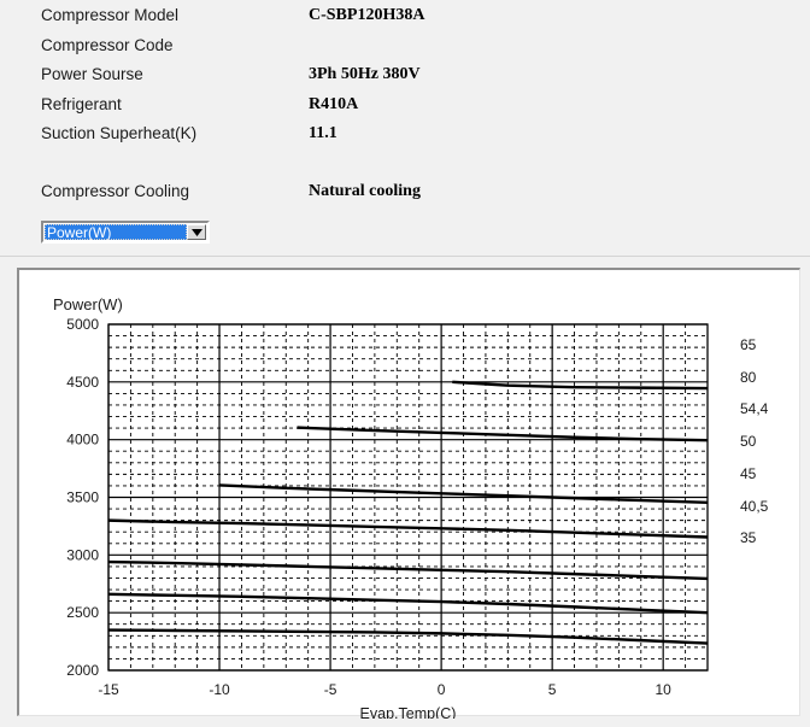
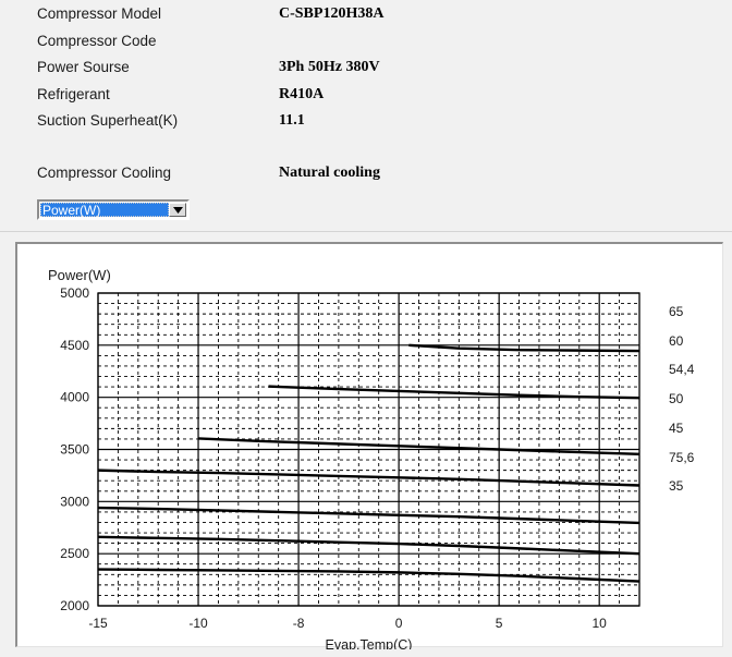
  Compressor Model
  C-SBP120H38A
  Compressor Code
  Power Sourse
  3Ph 50Hz 380V
  Refrigerant
  R410A
  Suction Superheat(K)
  11.1
  Compressor Cooling
  Natural cooling
  Power(W)
  2000
  2500
  3000
  3500
  4000
  4500
  5000
  -15
  -10
- -5
+ -8
  0
  5
  10
  65
- 80
+ 60
  54,4
  50
  45
- 40,5
+ 75,6
  35
  Power(W)
  Evap.Temp(C)
